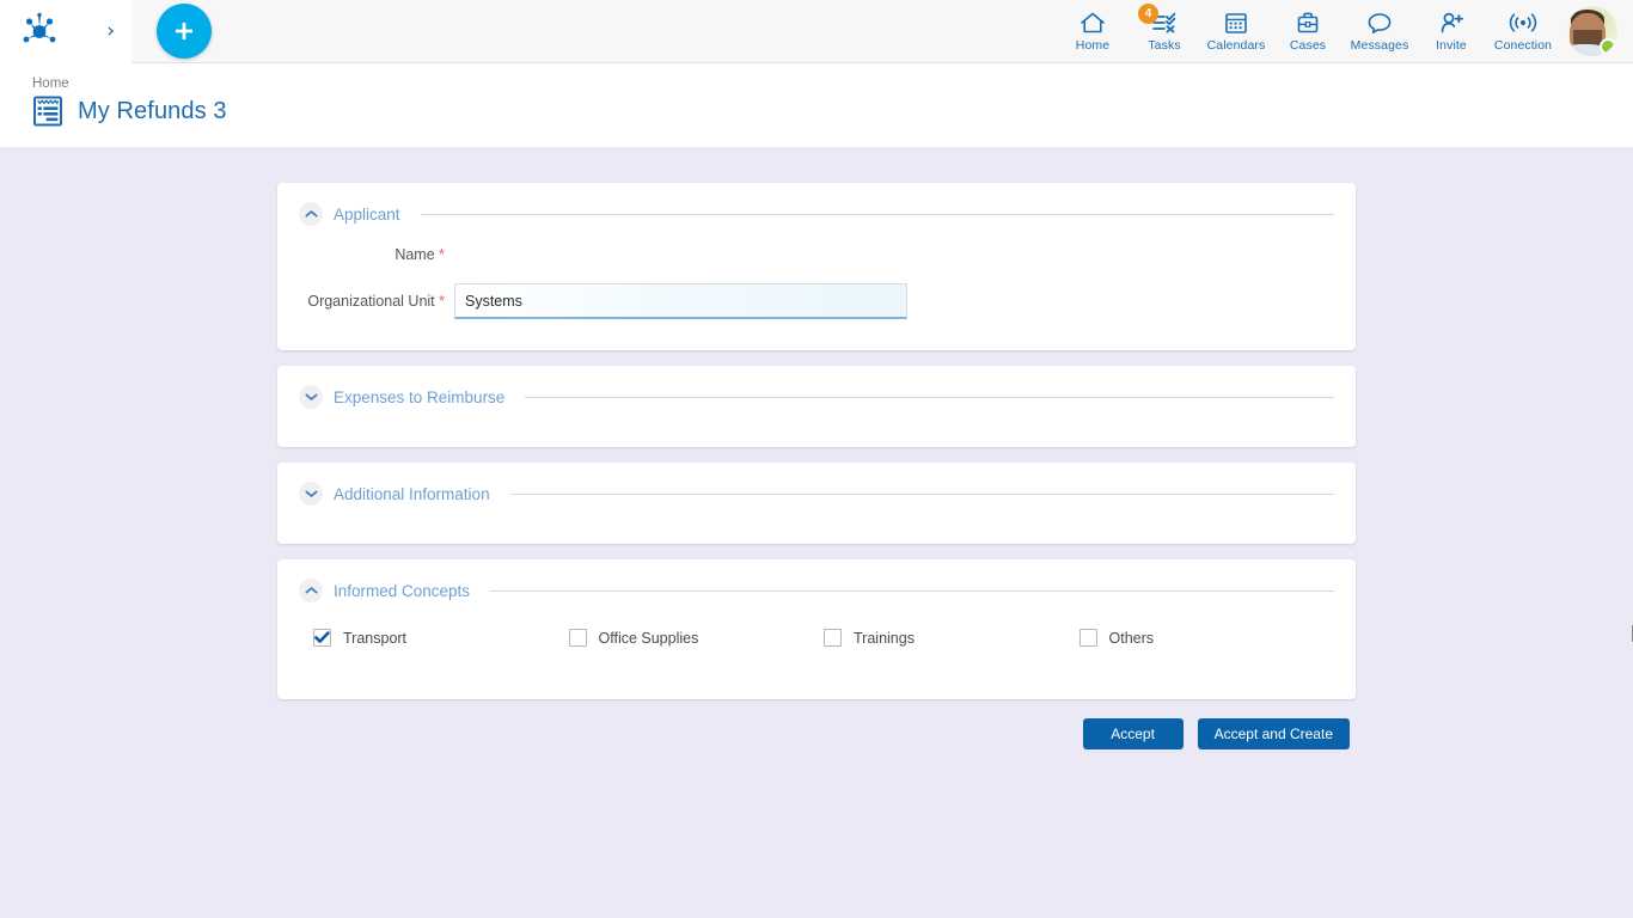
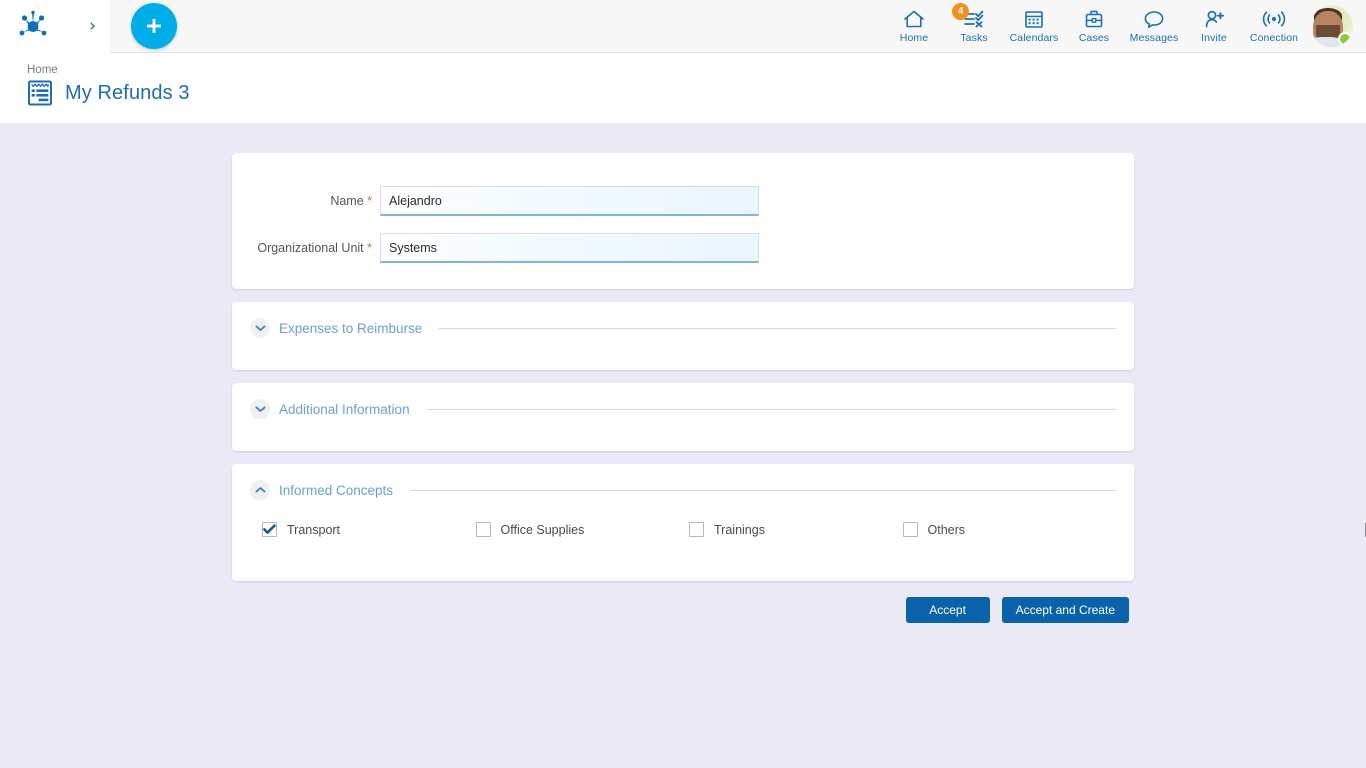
  ›
  Home
  4
  Tasks
  Calendars
  Cases
  Messages
  Invite
  Conection
  Home
  My Refunds 3
- Applicant
  Name *
+ Alejandro
  Organizational Unit *
  Systems
  Expenses to Reimburse
  Additional Information
  Informed Concepts
  Transport
  Office Supplies
  Trainings
  Others
  Accept
  Accept and Create
